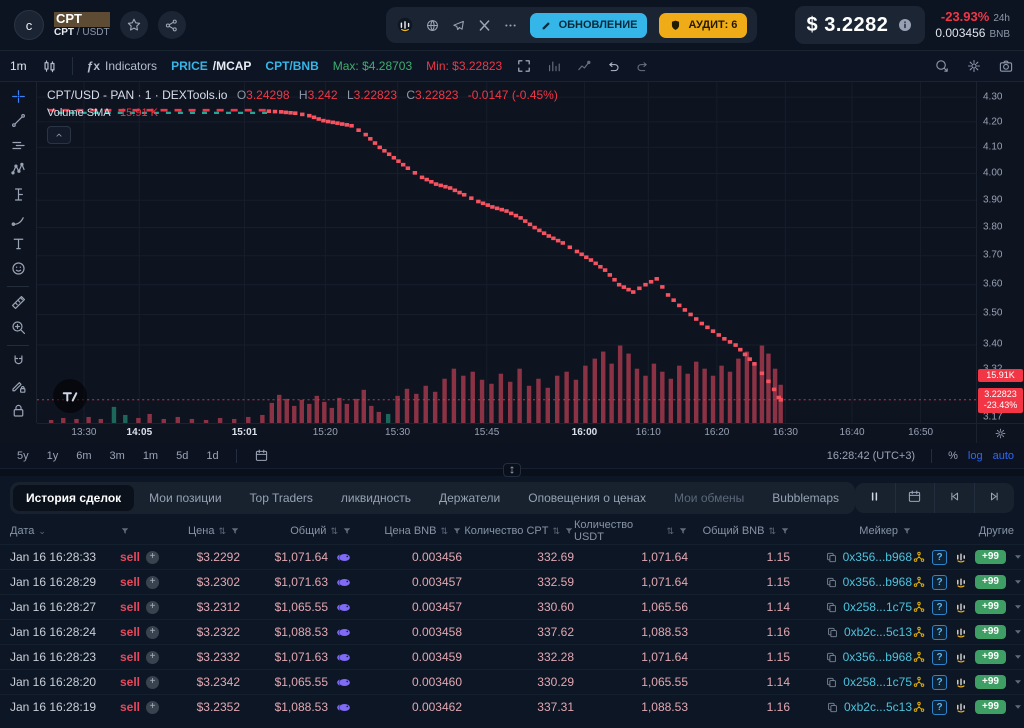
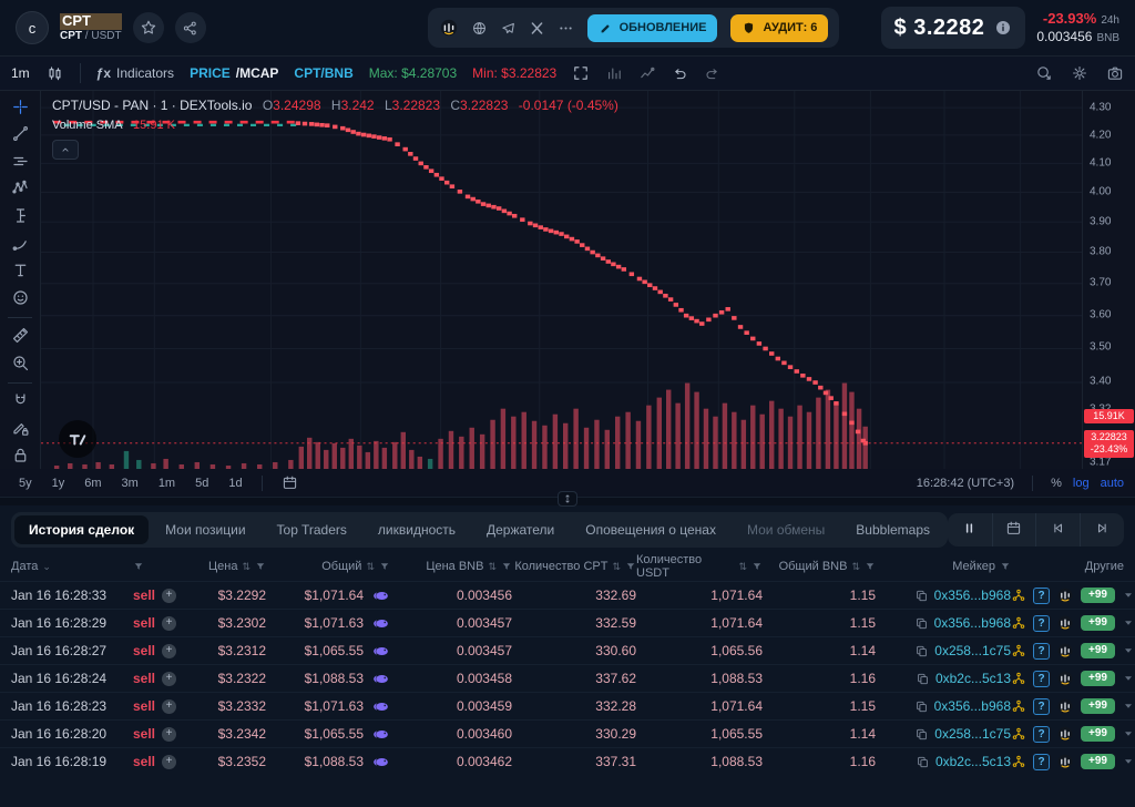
  c
  CPT
  CPT / USDT
  ОБНОВЛЕНИЕ
  АУДИТ: 6
  $ 3.2282
  -23.93% 24h
  0.003456 BNB
  1m
  ƒx
  Indicators
  PRICE
  /MCAP
  CPT/BNB
  Max: $4.28703
  Min: $3.22823
  CPT/USD - PAN · 1 · DEXTools.io O3.24298 H3.242 L3.22823 C3.22823 -0.0147 (-0.45%)
  Volume SMA 15.91 K
  4.30
  4.20
  4.10
  4.00
  3.90
  3.80
  3.70
  3.60
  3.50
  3.40
  3.17
  15.91K
  3.22823
  -23.43%
- 13:30
- 14:05
- 15:01
- 15:20
- 15:30
- 15:45
- 16:00
- 16:10
- 16:20
- 16:30
- 16:40
- 16:50
  5y
  1y
  6m
  3m
  1m
  5d
  1d
  16:28:42 (UTC+3)
  %
  log
  auto
  История сделок
  Мои позиции
  Top Traders
  ликвидность
  Держатели
  Оповещения о ценах
  Мои обмены
  Bubblemaps
  Дата
  ⌄
  Цена
  ⇅
  Общий
  ⇅
  Цена BNB
  ⇅
  Количество CPT
  ⇅
  Количество USDT
  ⇅
  Общий BNB
  ⇅
  Мейкер
  Другие
  Jan 16 16:28:33
  sell
  +
  $3.2292
  $1,071.64
  0.003456
  332.69
  1,071.64
  1.15
  0x356...b968
  ?
  +99
  Jan 16 16:28:29
  sell
  +
  $3.2302
  $1,071.63
  0.003457
  332.59
  1,071.64
  1.15
  0x356...b968
  ?
  +99
  Jan 16 16:28:27
  sell
  +
  $3.2312
  $1,065.55
  0.003457
  330.60
  1,065.56
  1.14
  0x258...1c75
  ?
  +99
  Jan 16 16:28:24
  sell
  +
  $3.2322
  $1,088.53
  0.003458
  337.62
  1,088.53
  1.16
  0xb2c...5c13
  ?
  +99
  Jan 16 16:28:23
  sell
  +
  $3.2332
  $1,071.63
  0.003459
  332.28
  1,071.64
  1.15
  0x356...b968
  ?
  +99
  Jan 16 16:28:20
  sell
  +
  $3.2342
  $1,065.55
  0.003460
  330.29
  1,065.55
  1.14
  0x258...1c75
  ?
  +99
  Jan 16 16:28:19
  sell
  +
  $3.2352
  $1,088.53
  0.003462
  337.31
  1,088.53
  1.16
  0xb2c...5c13
  ?
  +99
